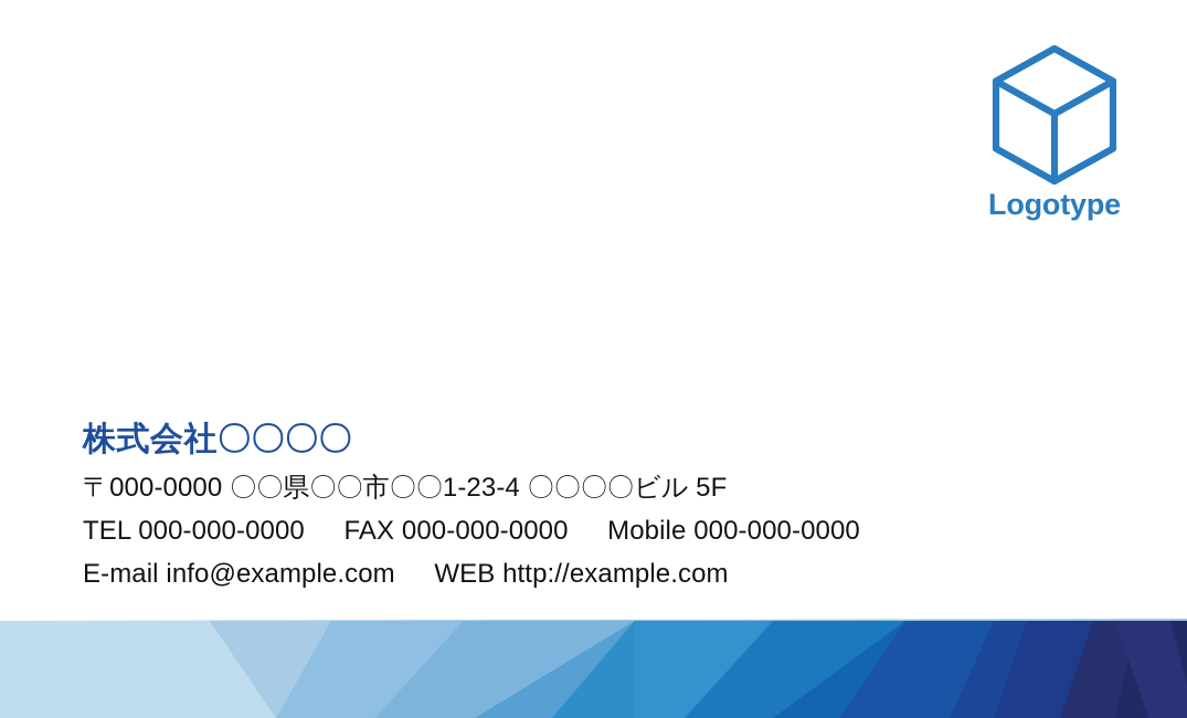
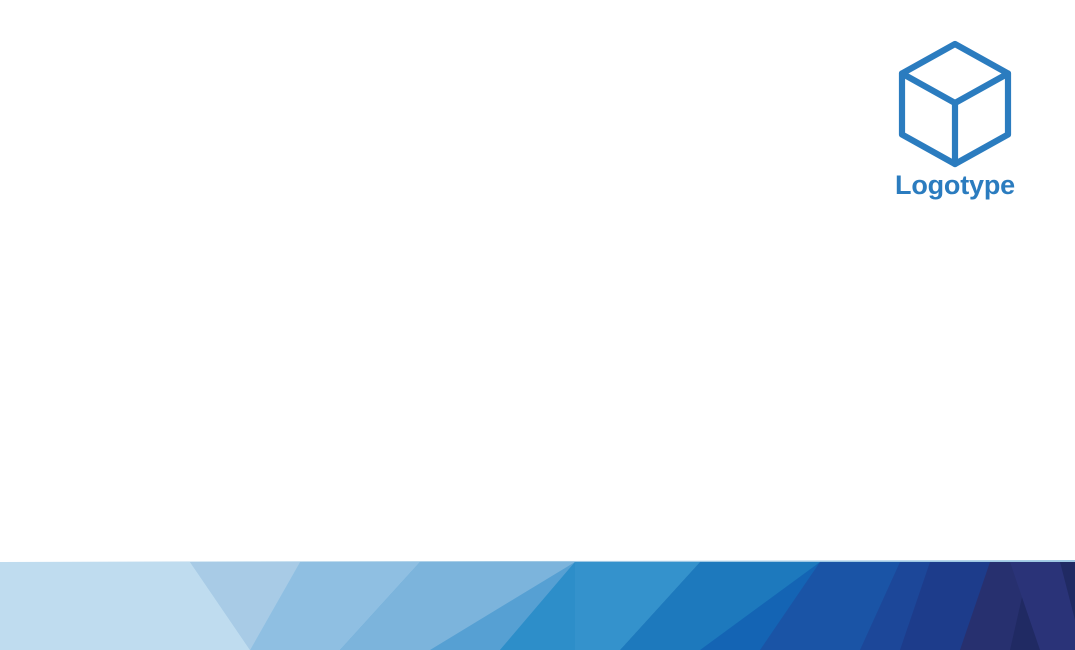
  Logotype
- 株式会社〇〇〇〇
- 〒000-0000 〇〇県〇〇市〇〇1-23-4 〇〇〇〇ビル 5F
- TEL 000-000-0000 FAX 000-000-0000 Mobile 000-000-0000
- E-mail info@example.com WEB http://example.com
